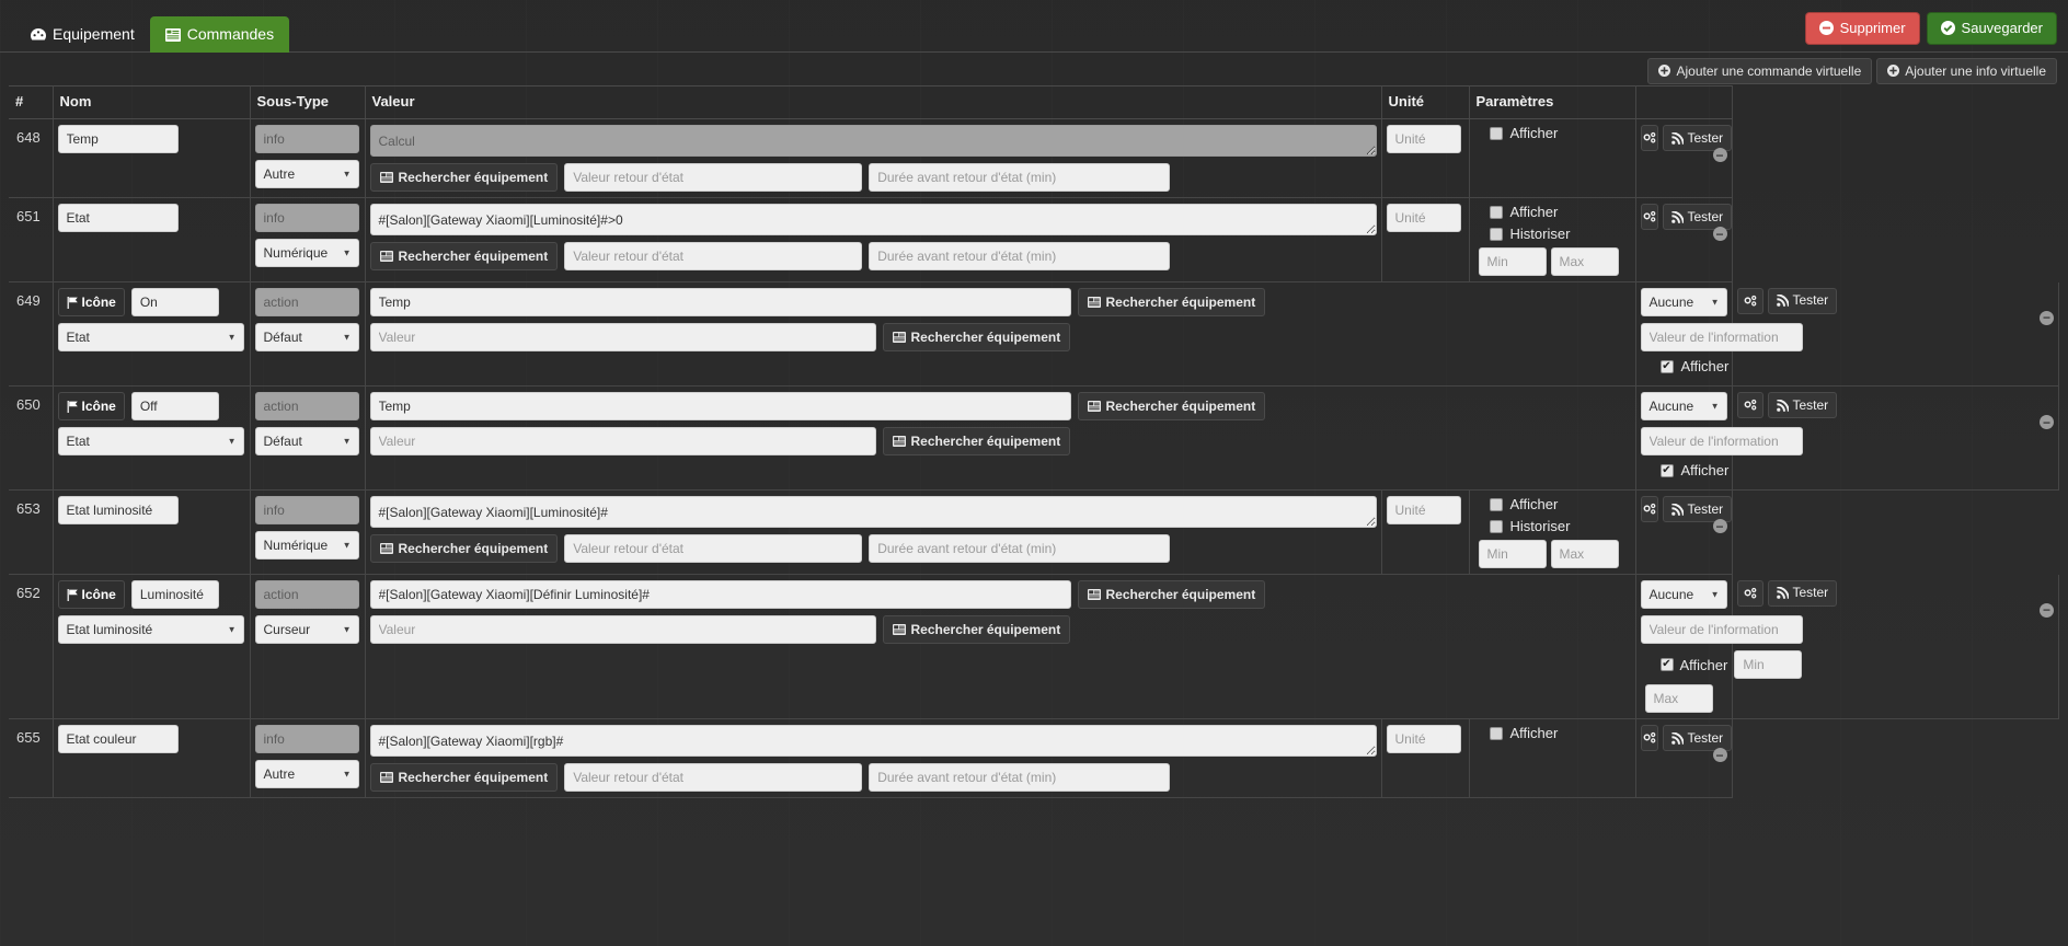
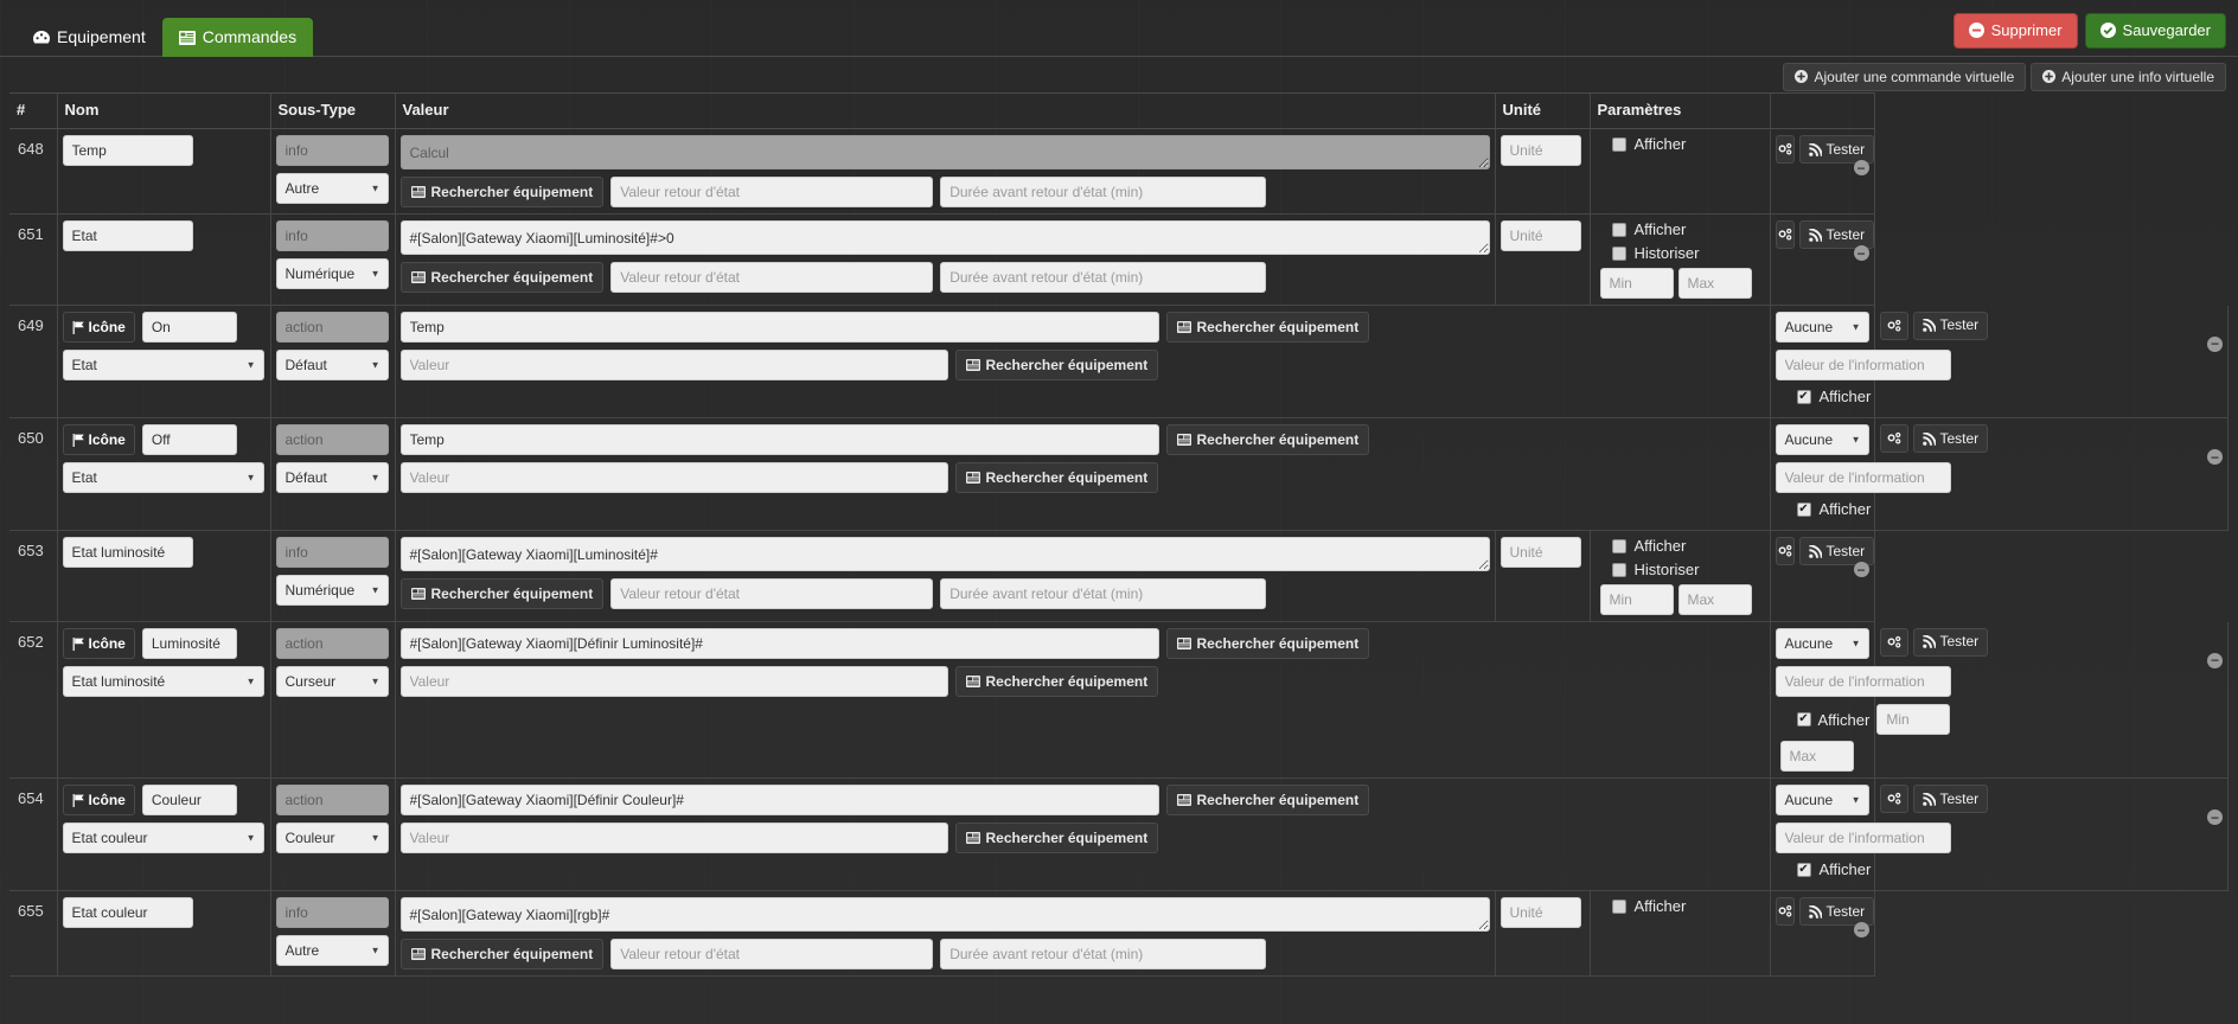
  Equipement
  Commandes
  Supprimer
  Sauvegarder
  Ajouter une commande virtuelle
  Ajouter une info virtuelle
  #	Nom	Sous-Type	Valeur	Unité	Paramètres
  648	Temp	info Autre ▼	Calcul Rechercher équipement Valeur retour d'état Durée avant retour d'état (min)	Unité	Afficher	Tester−
  651	Etat	info Numérique ▼	#[Salon][Gateway Xiaomi][Luminosité]#>0 Rechercher équipement Valeur retour d'état Durée avant retour d'état (min)	Unité	AfficherHistoriser Min Max	Tester−
  649	Icône On Etat ▼	action Défaut ▼	Temp Rechercher équipement Valeur Rechercher équipement	Aucune ▼ Valeur de l'information ✔ Afficher	Tester−
  650	Icône Off Etat ▼	action Défaut ▼	Temp Rechercher équipement Valeur Rechercher équipement	Aucune ▼ Valeur de l'information ✔ Afficher	Tester−
  653	Etat luminosité	info Numérique ▼	#[Salon][Gateway Xiaomi][Luminosité]# Rechercher équipement Valeur retour d'état Durée avant retour d'état (min)	Unité	AfficherHistoriser Min Max	Tester−
  652	Icône Luminosité Etat luminosité ▼	action Curseur ▼	#[Salon][Gateway Xiaomi][Définir Luminosité]# Rechercher équipement Valeur Rechercher équipement	Aucune ▼ Valeur de l'information ✔ Afficher Min Max	Tester−
+ 654	Icône Couleur Etat couleur ▼	action Couleur ▼	#[Salon][Gateway Xiaomi][Définir Couleur]# Rechercher équipement Valeur Rechercher équipement	Aucune ▼ Valeur de l'information ✔ Afficher	Tester−
  655	Etat couleur	info Autre ▼	#[Salon][Gateway Xiaomi][rgb]# Rechercher équipement Valeur retour d'état Durée avant retour d'état (min)	Unité	Afficher	Tester−
